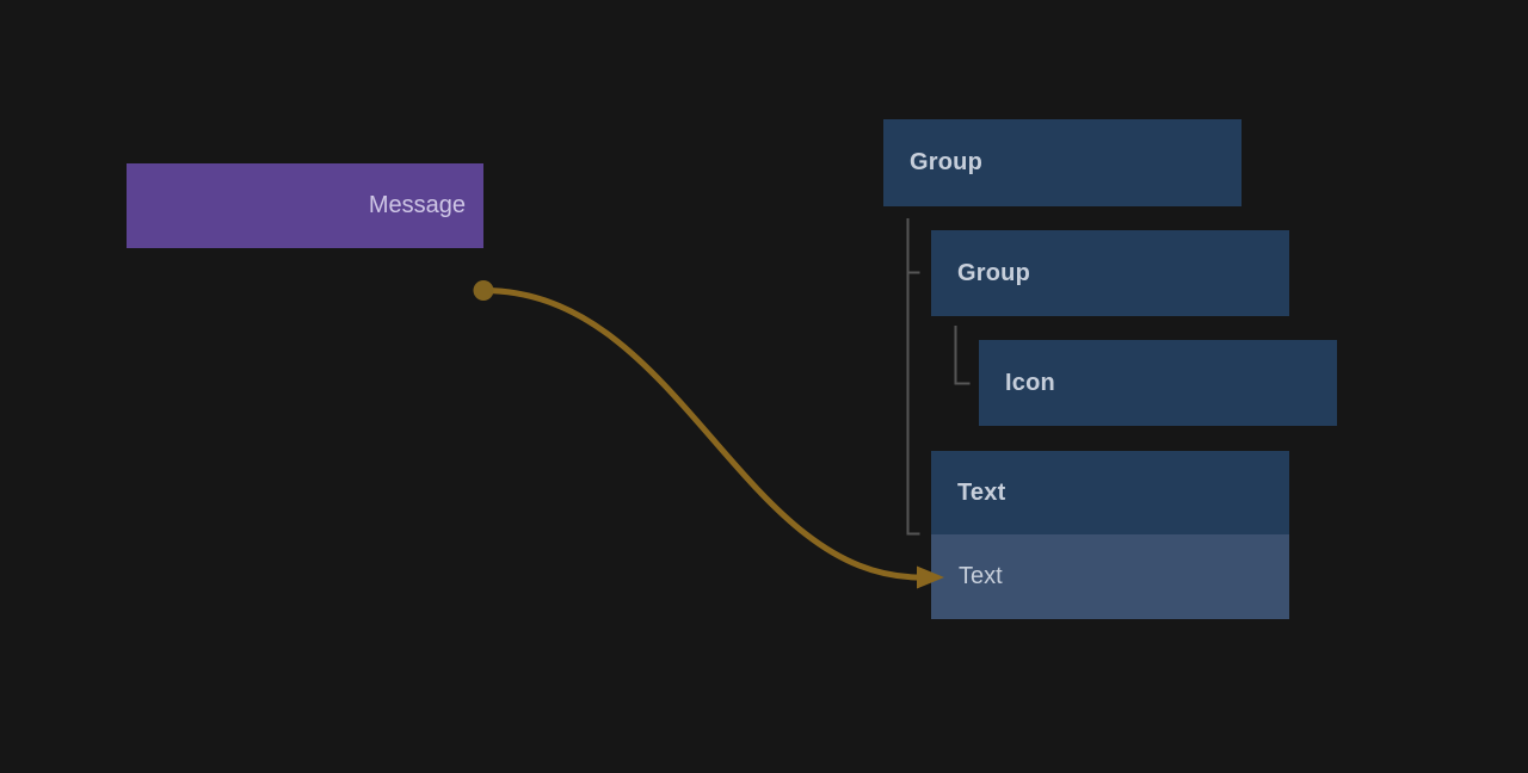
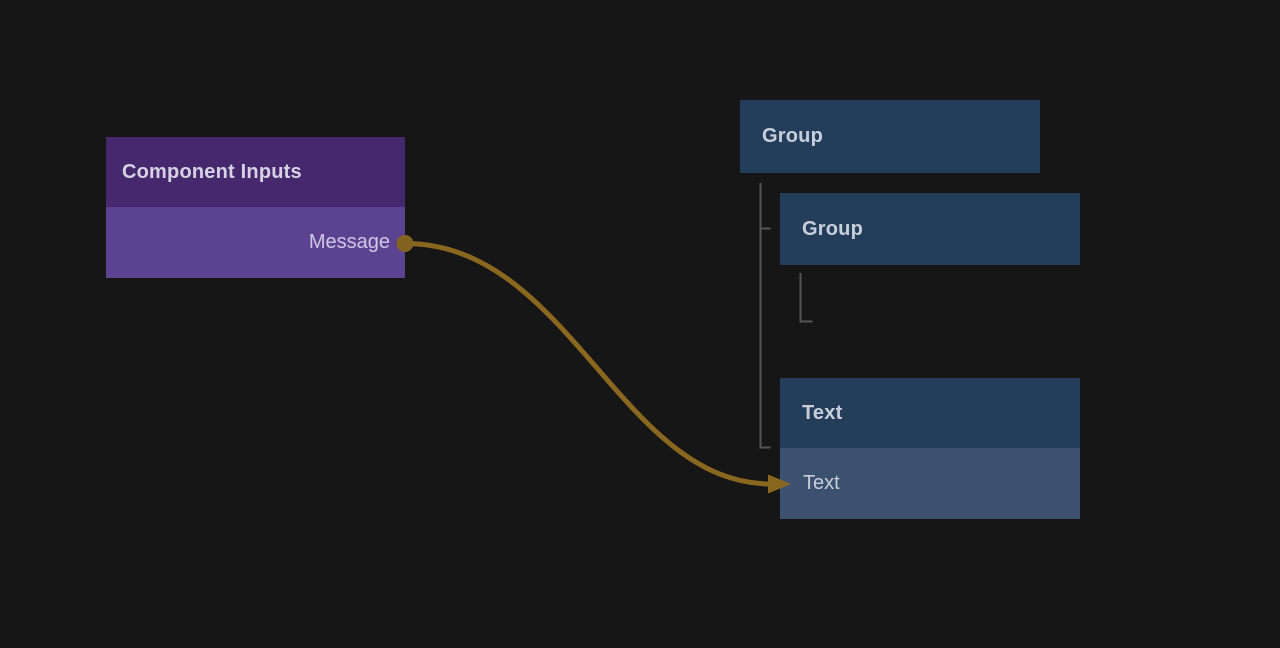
+ Component Inputs
  Message
  Group
  Group
- Icon
  Text
  Text
